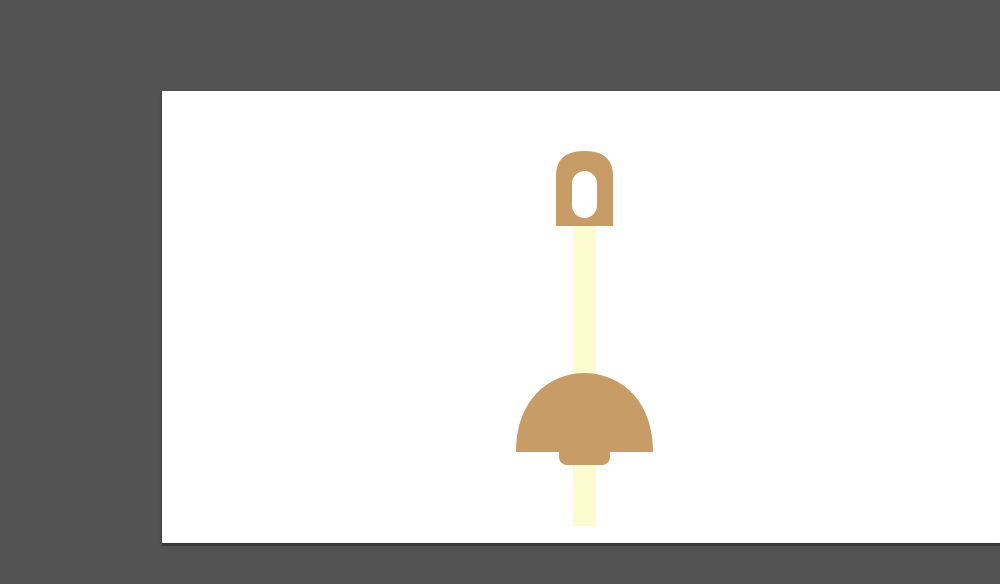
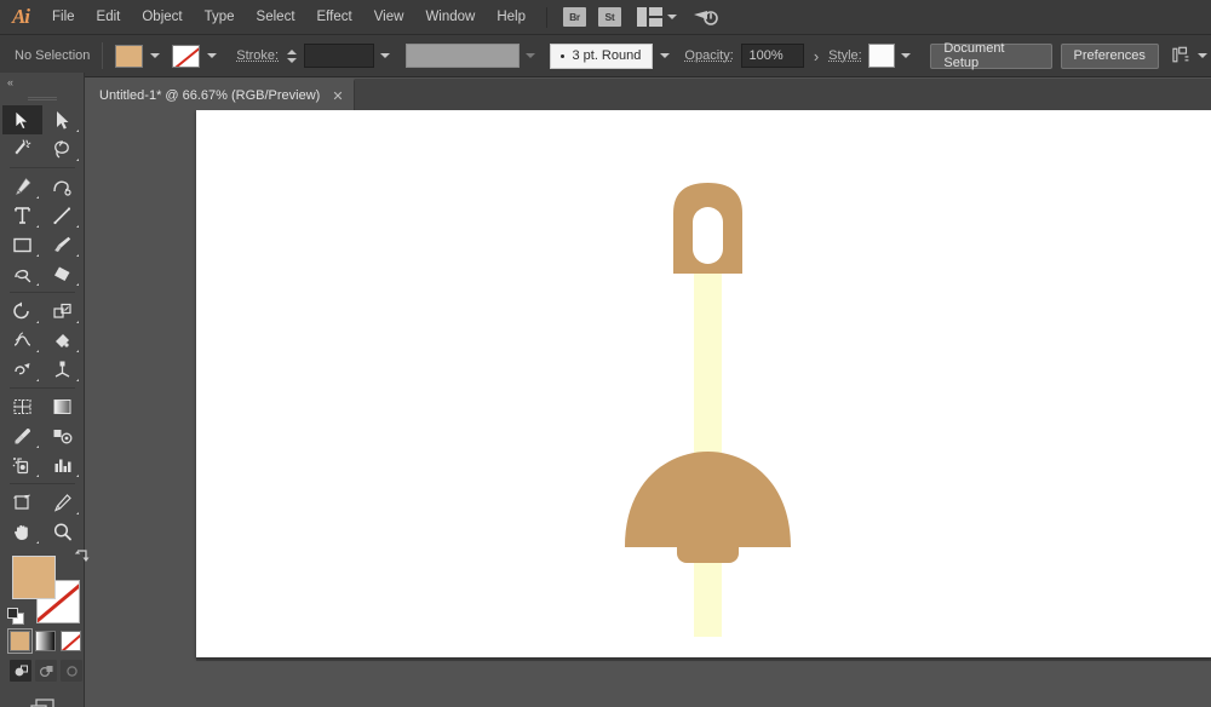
+ Ai
+ File
+ Edit
+ Object
+ Type
+ Select
+ Effect
+ View
+ Window
+ Help
+ Br
+ St
+ No Selection
+ Stroke:
+ 3 pt. Round
+ Opacity:
+ 100%
+ ›
+ Style:
+ Document Setup
+ Preferences
+ Untitled-1* @ 66.67% (RGB/Preview)
+ ✕
+ «
